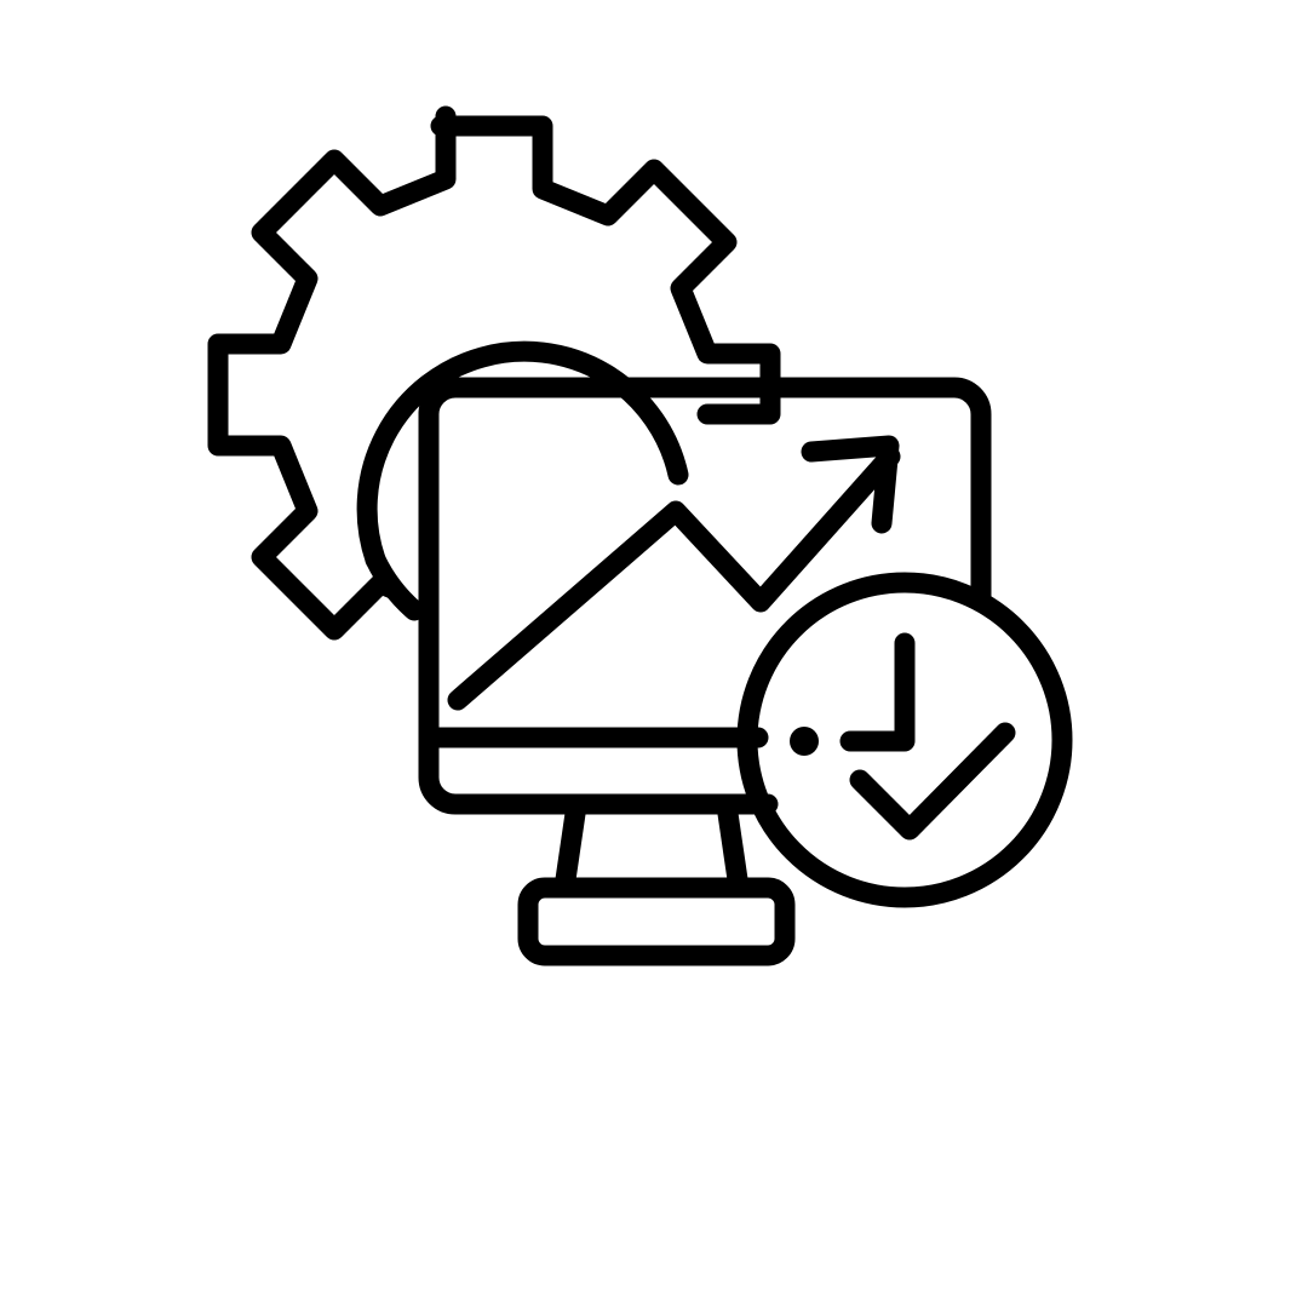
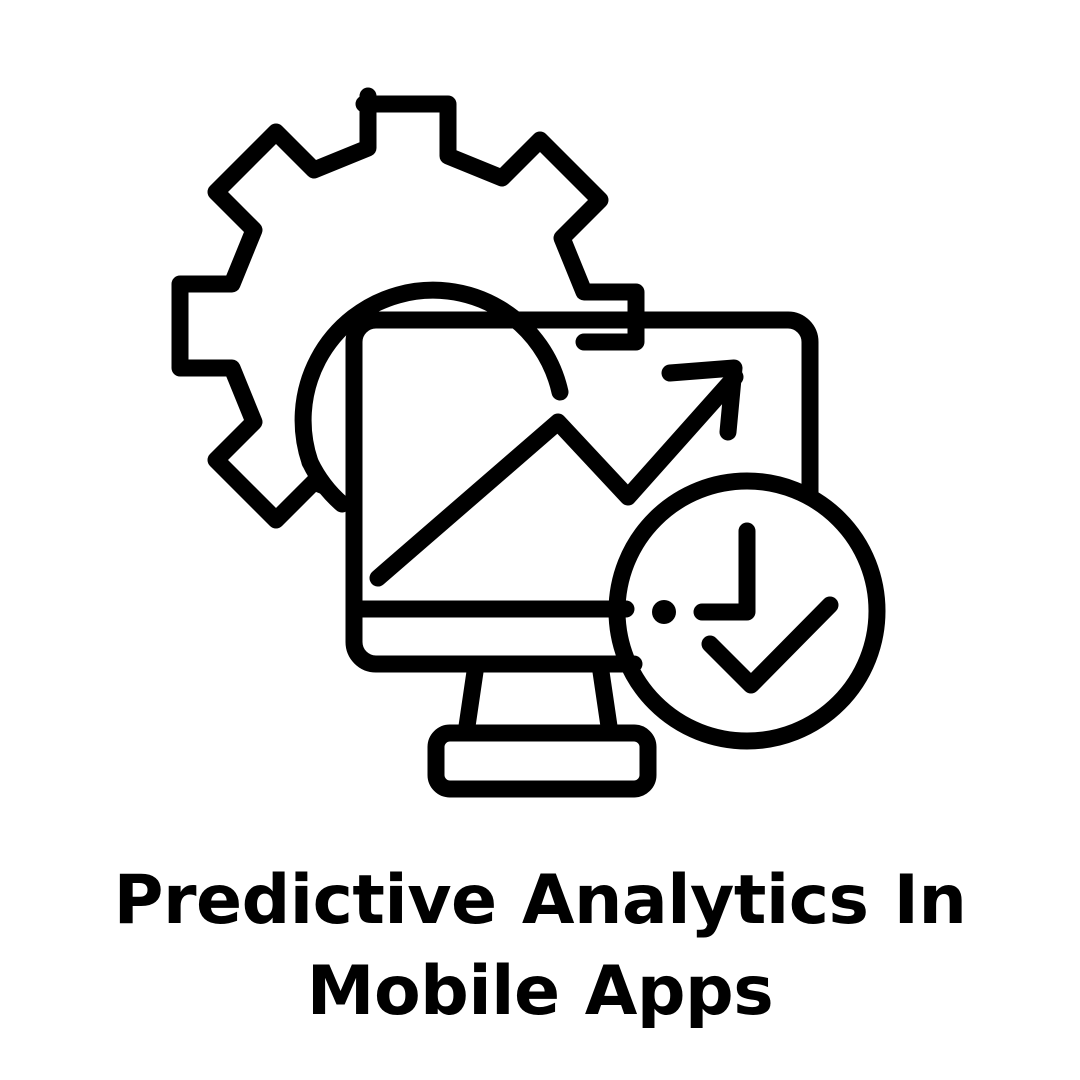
+ Predictive Analytics In Mobile Apps
